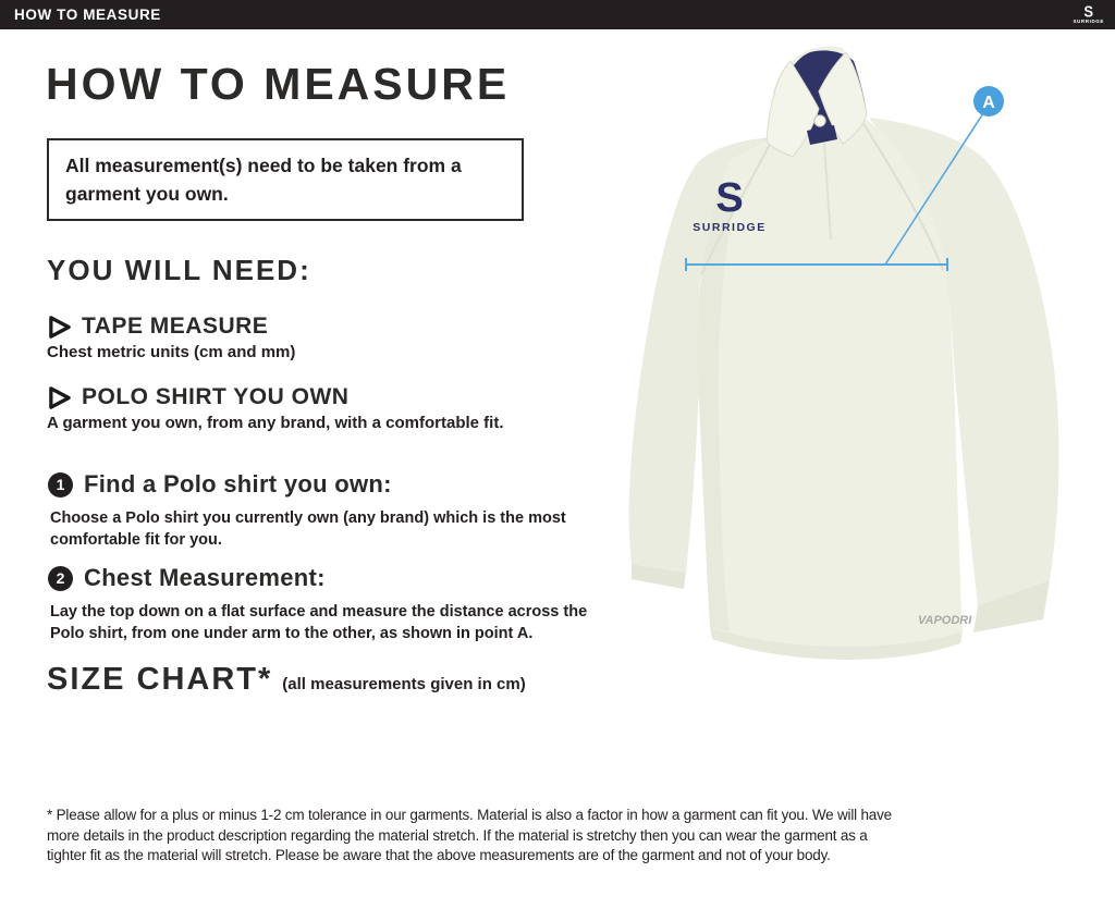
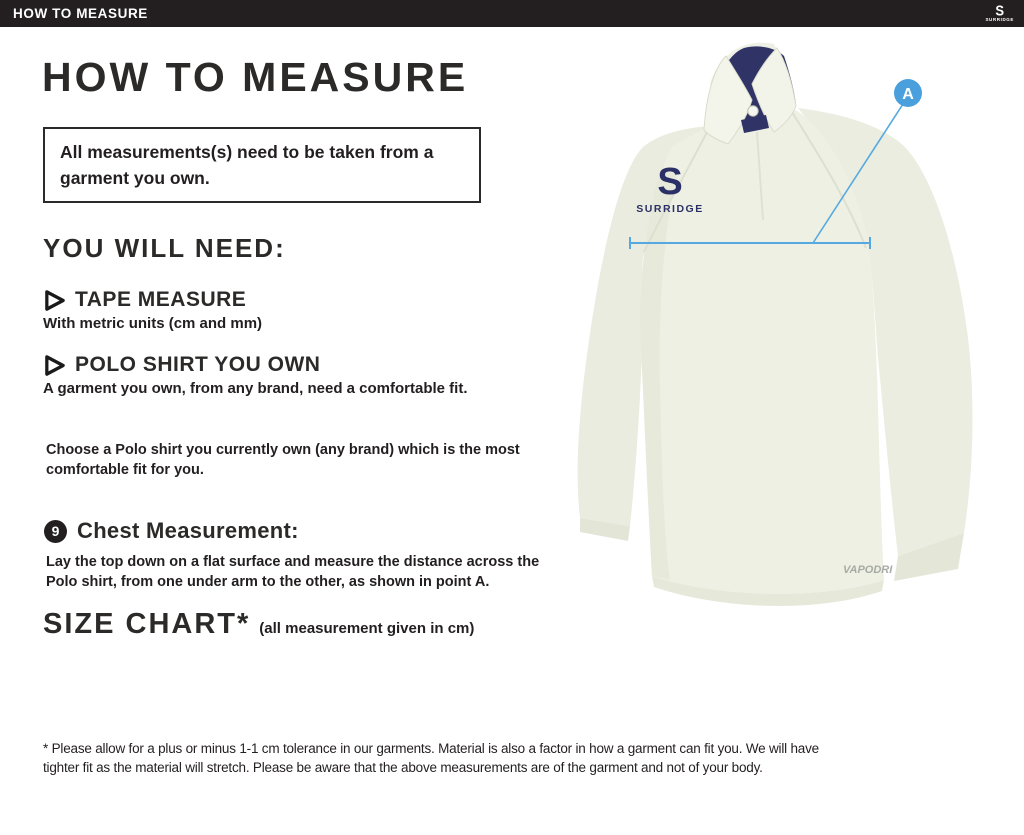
  HOW TO MEASURE
  S
  HOW TO MEASURE
- All measurement(s) need to be taken from a garment you own.
+ All measurements(s) need to be taken from a garment you own.
  YOU WILL NEED:
  TAPE MEASURE
- Chest metric units (cm and mm)
+ With metric units (cm and mm)
  POLO SHIRT YOU OWN
- A garment you own, from any brand, with a comfortable fit.
+ A garment you own, from any brand, need a comfortable fit.
- 1
- Find a Polo shirt you own:
  Choose a Polo shirt you currently own (any brand) which is the most comfortable fit for you.
- 2
+ 9
  Chest Measurement:
  Lay the top down on a flat surface and measure the distance across the Polo shirt, from one under arm to the other, as shown in point A.
  SIZE CHART*
- (all measurements given in cm)
+ (all measurement given in cm)
- * Please allow for a plus or minus 1-2 cm tolerance in our garments. Material is also a factor in how a garment can fit you. We will have
+ * Please allow for a plus or minus 1-1 cm tolerance in our garments. Material is also a factor in how a garment can fit you. We will have
- more details in the product description regarding the material stretch. If the material is stretchy then you can wear the garment as a
  tighter fit as the material will stretch. Please be aware that the above measurements are of the garment and not of your body.
  S
  SURRIDGE
  VAPODRI
  A
